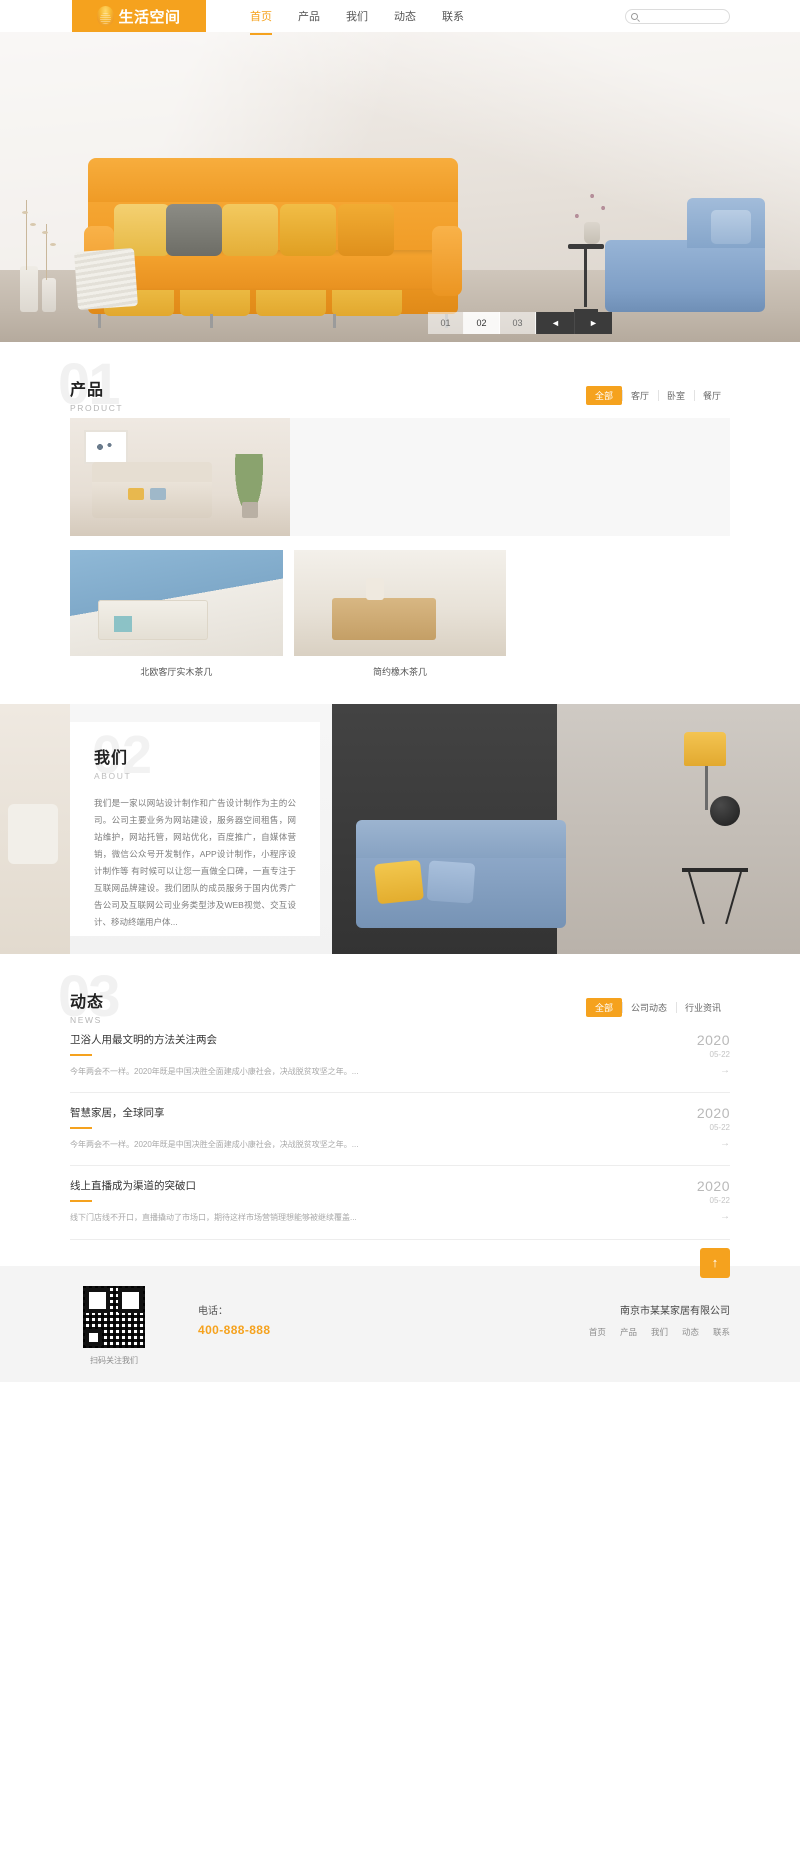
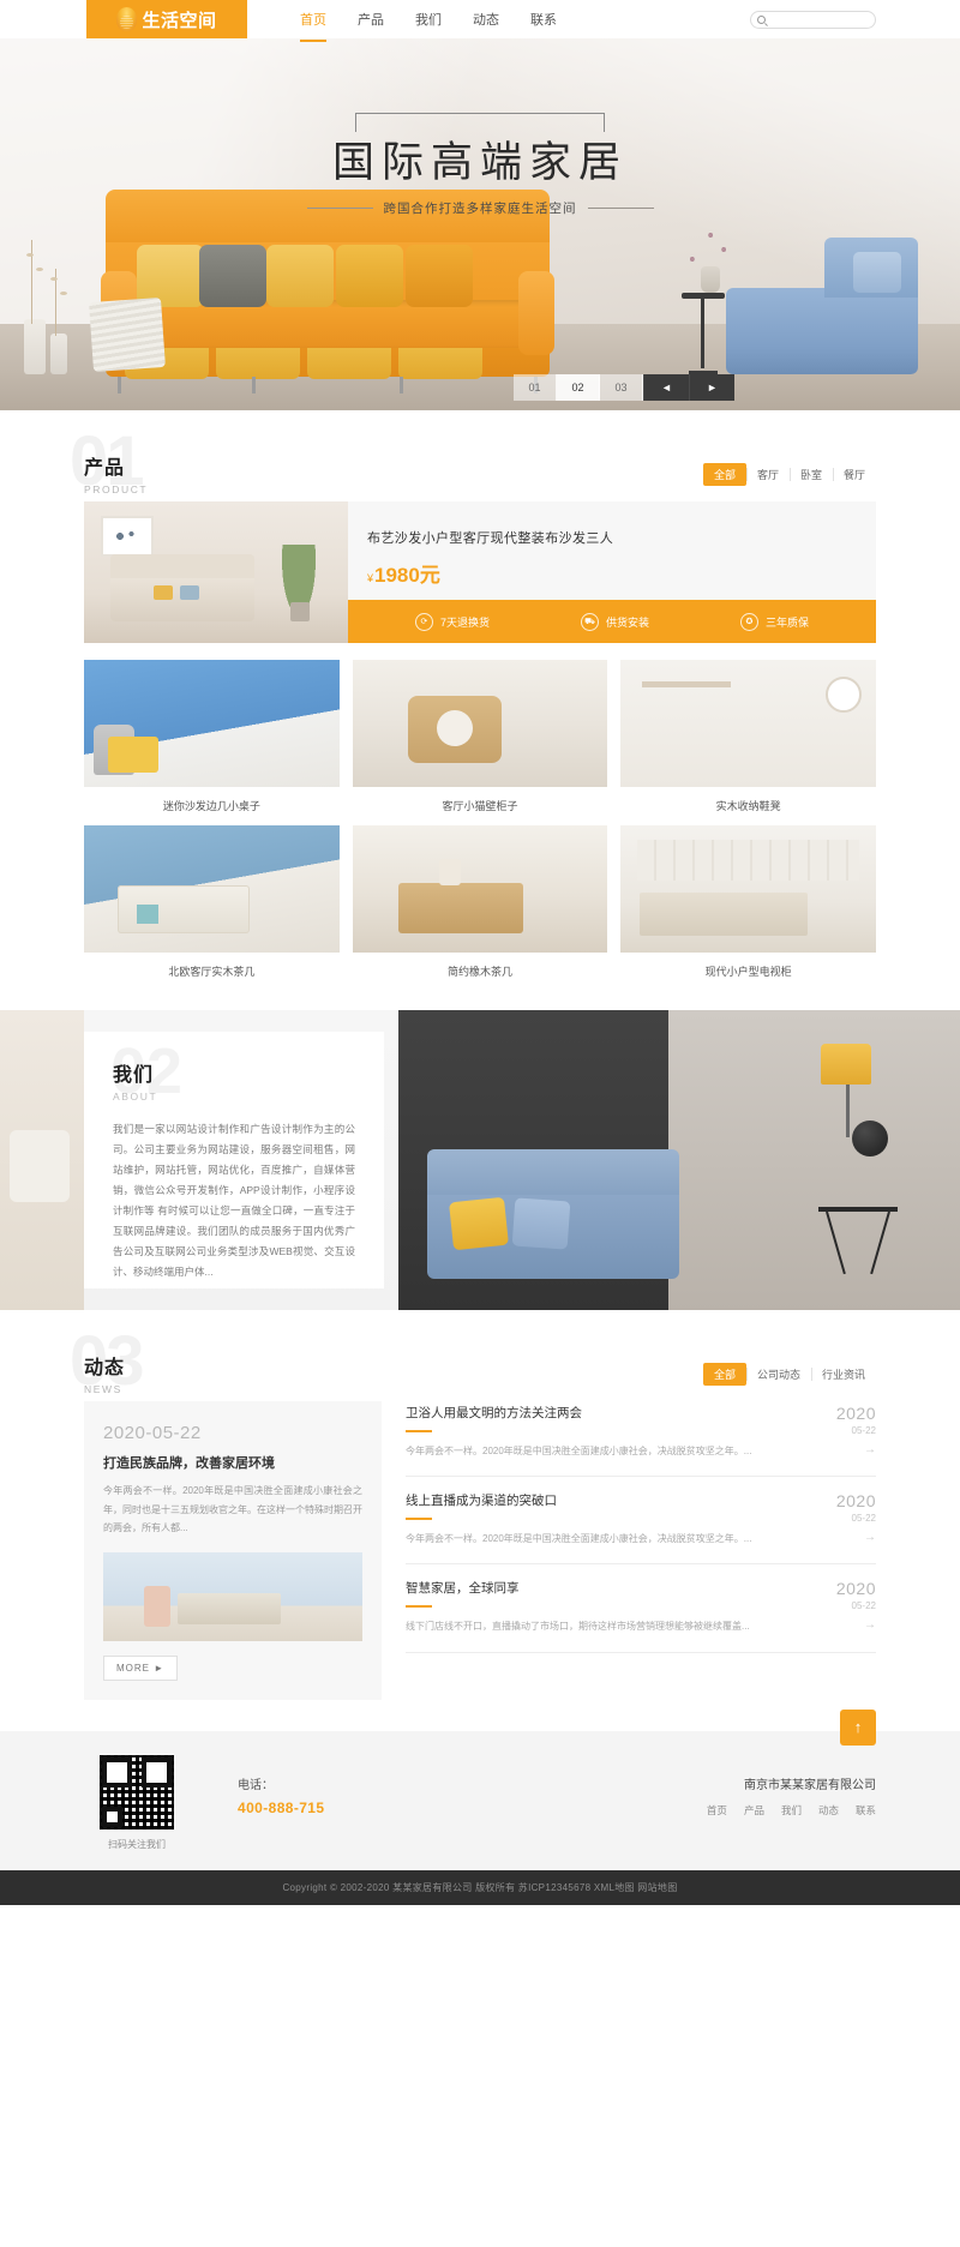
  生活空间
  首页
  产品
  我们
  动态
  联系
+ 国际高端家居
+ 跨国合作打造多样家庭生活空间
  01
  02
  03
  ◄
  ►
  01
  产品
  PRODUCT
  全部
  客厅
  卧室
  餐厅
+ 布艺沙发小户型客厅现代整装布沙发三人
+ ¥1980元
+ 7天退换货
+ 供货安装
+ 三年质保
+ 迷你沙发边几小桌子
+ 客厅小猫壁柜子
+ 实木收纳鞋凳
  北欧客厅实木茶几
  简约橡木茶几
+ 现代小户型电视柜
  02
  我们
  ABOUT
  我们是一家以网站设计制作和广告设计制作为主的公司。公司主要业务为网站建设，服务器空间租售，网站维护，网站托管，网站优化，百度推广，自媒体营销，微信公众号开发制作，APP设计制作，小程序设计制作等 有时候可以让您一直做全口碑，一直专注于互联网品牌建设。我们团队的成员服务于国内优秀广告公司及互联网公司业务类型涉及WEB视觉、交互设计、移动终端用户体...
  03
  动态
  NEWS
  全部
  公司动态
  行业资讯
+ 2020-05-22
+ 打造民族品牌，改善家居环境
+ 今年两会不一样。2020年既是中国决胜全面建成小康社会之年，同时也是十三五规划收官之年。在这样一个特殊时期召开的两会，所有人都...
+ MORE ►
  卫浴人用最文明的方法关注两会
  今年两会不一样。2020年既是中国决胜全面建成小康社会，决战脱贫攻坚之年。...
  2020
  05-22
  →
- 智慧家居，全球同享
+ 线上直播成为渠道的突破口
  今年两会不一样。2020年既是中国决胜全面建成小康社会，决战脱贫攻坚之年。...
  2020
  05-22
  →
- 线上直播成为渠道的突破口
+ 智慧家居，全球同享
  线下门店线不开口，直播撬动了市场口，期待这样市场营销理想能够被继续覆盖...
  2020
  05-22
  →
  ↑
  扫码关注我们
  电话：
- 400-888-888
+ 400-888-715
  南京市某某家居有限公司
  首页
  产品
  我们
  动态
  联系
+ Copyright © 2002-2020 某某家居有限公司 版权所有 苏ICP12345678 XML地图 网站地图
